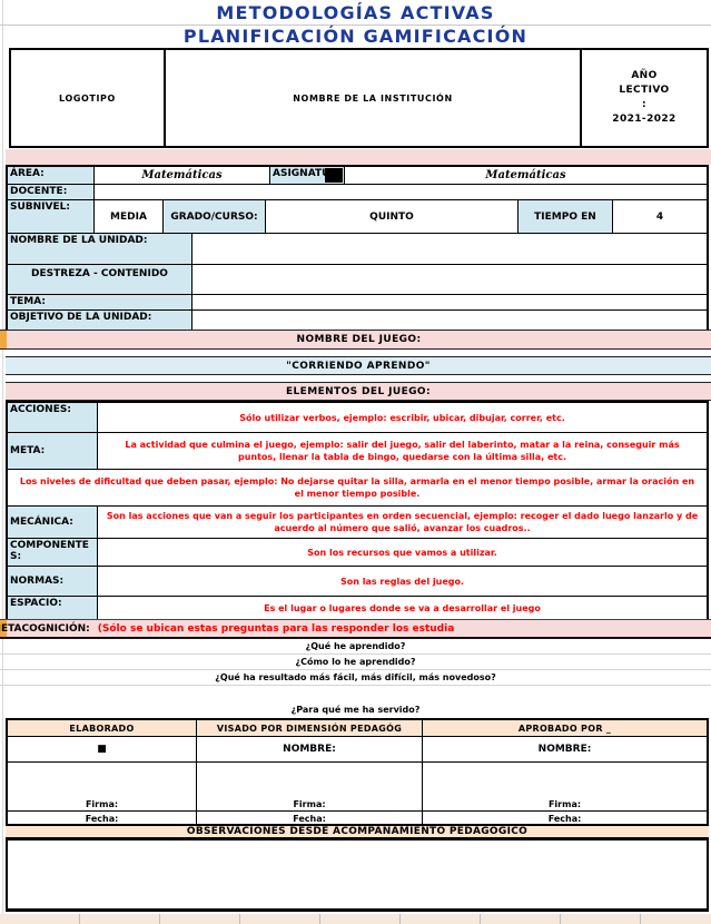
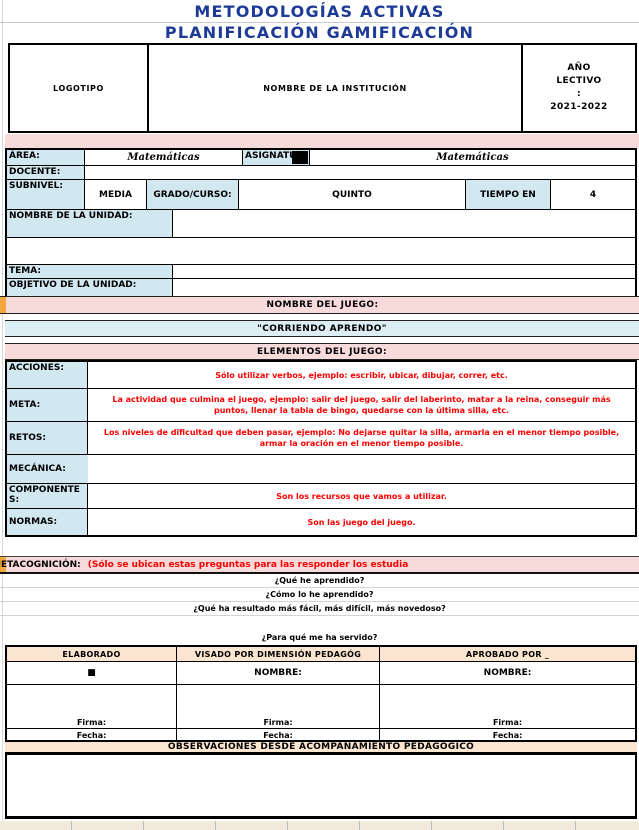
  METODOLOGÍAS ACTIVAS
  PLANIFICACIÓN GAMIFICACIÓN
  LOGOTIPO
  NOMBRE DE LA INSTITUCIÓN
  AÑO
  LECTIVO
  :
  2021-2022
  ÁREA:
  Matemáticas
  ASIGNAT
  Matemáticas
  DOCENTE:
  SUBNIVEL:
  MEDIA
  GRADO/CURSO:
  QUINTO
  TIEMPO EN
  4
  NOMBRE DE LA UNIDAD:
- DESTREZA - CONTENIDO
  TEMA:
  OBJETIVO DE LA UNIDAD:
  NOMBRE DEL JUEGO:
  "CORRIENDO APRENDO"
  ELEMENTOS DEL JUEGO:
  ACCIONES:
  Sólo utilizar verbos, ejemplo: escribir, ubicar, dibujar, correr, etc.
  META:
  La actividad que culmina el juego, ejemplo: salir del juego, salir del laberinto, matar a la reina, conseguir más puntos, llenar la tabla de bingo, quedarse con la última silla, etc.
+ RETOS:
  Los niveles de dificultad que deben pasar, ejemplo: No dejarse quitar la silla, armarla en el menor tiempo posible, armar la oración en el menor tiempo posible.
  MECÁNICA:
- Son las acciones que van a seguir los participantes en orden secuencial, ejemplo: recoger el dado luego lanzarlo y de acuerdo al número que salió, avanzar los cuadros..
  COMPONENTES:
  Son los recursos que vamos a utilizar.
  NORMAS:
- Son las reglas del juego.
+ Son las juego del juego.
- ESPACIO:
- Es el lugar o lugares donde se va a desarrollar el juego
  ETACOGNICIÓN:
  (Sólo se ubican estas preguntas para las responder los estudia
  ¿Qué he aprendido?
  ¿Cómo lo he aprendido?
  ¿Qué ha resultado más fácil, más difícil, más novedoso?
  ¿Para qué me ha servido?
  ELABORADO
  VISADO POR DIMENSIÓN PEDAGÓG
  APROBADO POR _
  ■
  NOMBRE:
  NOMBRE:
  Firma:
  Firma:
  Firma:
  Fecha:
  Fecha:
  Fecha:
  OBSERVACIONES DESDE ACOMPAÑAMIENTO PEDAGÓGICO
